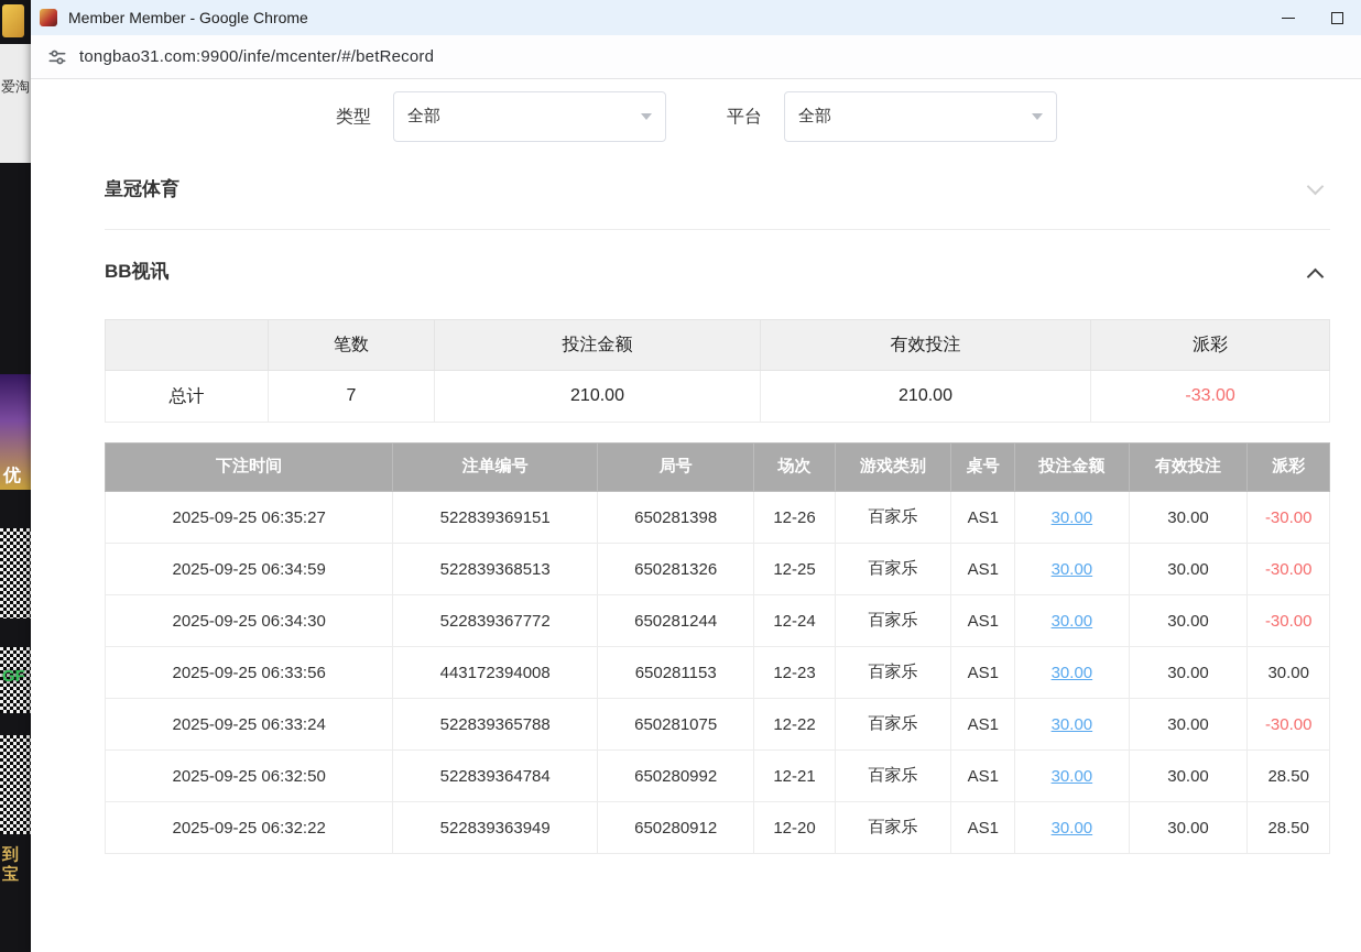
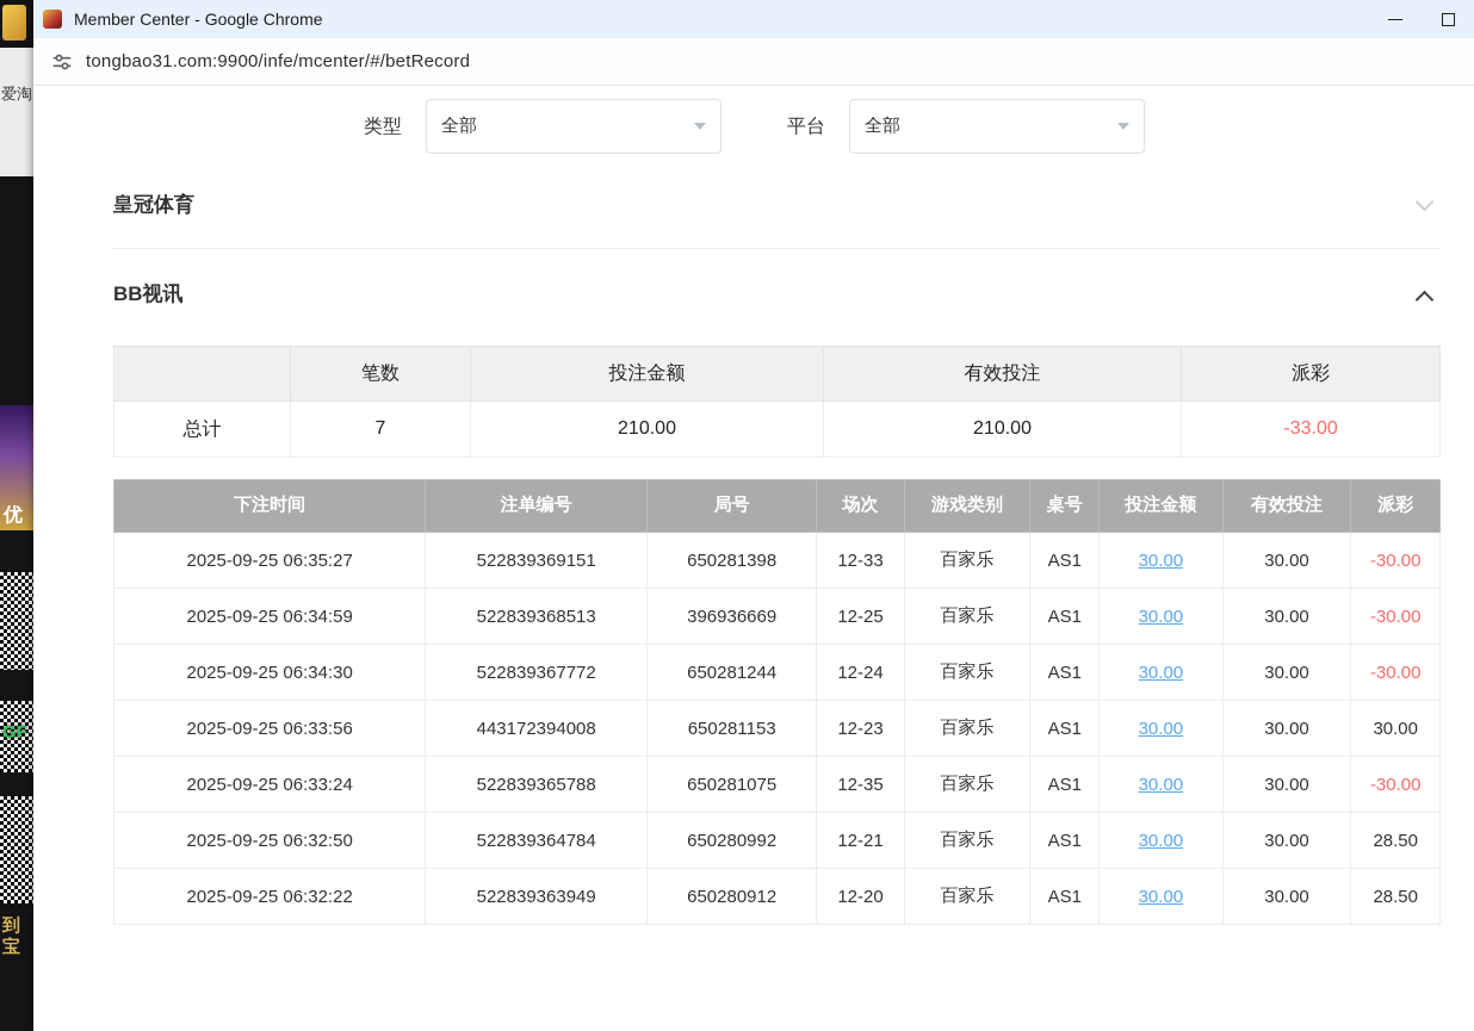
  爱淘
  优
  GF
  到宝
- Member Member - Google Chrome
+ Member Center - Google Chrome
  tongbao31.com:9900/infe/mcenter/#/betRecord
  类型
  全部
  平台
  全部
  皇冠体育
  BB视讯
  	笔数	投注金额	有效投注	派彩
  总计	7	210.00	210.00	-33.00
  下注时间	注单编号	局号	场次	游戏类别	桌号	投注金额	有效投注	派彩
- 2025-09-25 06:35:27	522839369151	650281398	12-26	百家乐	AS1	30.00	30.00	-30.00
+ 2025-09-25 06:35:27	522839369151	650281398	12-33	百家乐	AS1	30.00	30.00	-30.00
- 2025-09-25 06:34:59	522839368513	650281326	12-25	百家乐	AS1	30.00	30.00	-30.00
+ 2025-09-25 06:34:59	522839368513	396936669	12-25	百家乐	AS1	30.00	30.00	-30.00
  2025-09-25 06:34:30	522839367772	650281244	12-24	百家乐	AS1	30.00	30.00	-30.00
  2025-09-25 06:33:56	443172394008	650281153	12-23	百家乐	AS1	30.00	30.00	30.00
- 2025-09-25 06:33:24	522839365788	650281075	12-22	百家乐	AS1	30.00	30.00	-30.00
+ 2025-09-25 06:33:24	522839365788	650281075	12-35	百家乐	AS1	30.00	30.00	-30.00
  2025-09-25 06:32:50	522839364784	650280992	12-21	百家乐	AS1	30.00	30.00	28.50
  2025-09-25 06:32:22	522839363949	650280912	12-20	百家乐	AS1	30.00	30.00	28.50
